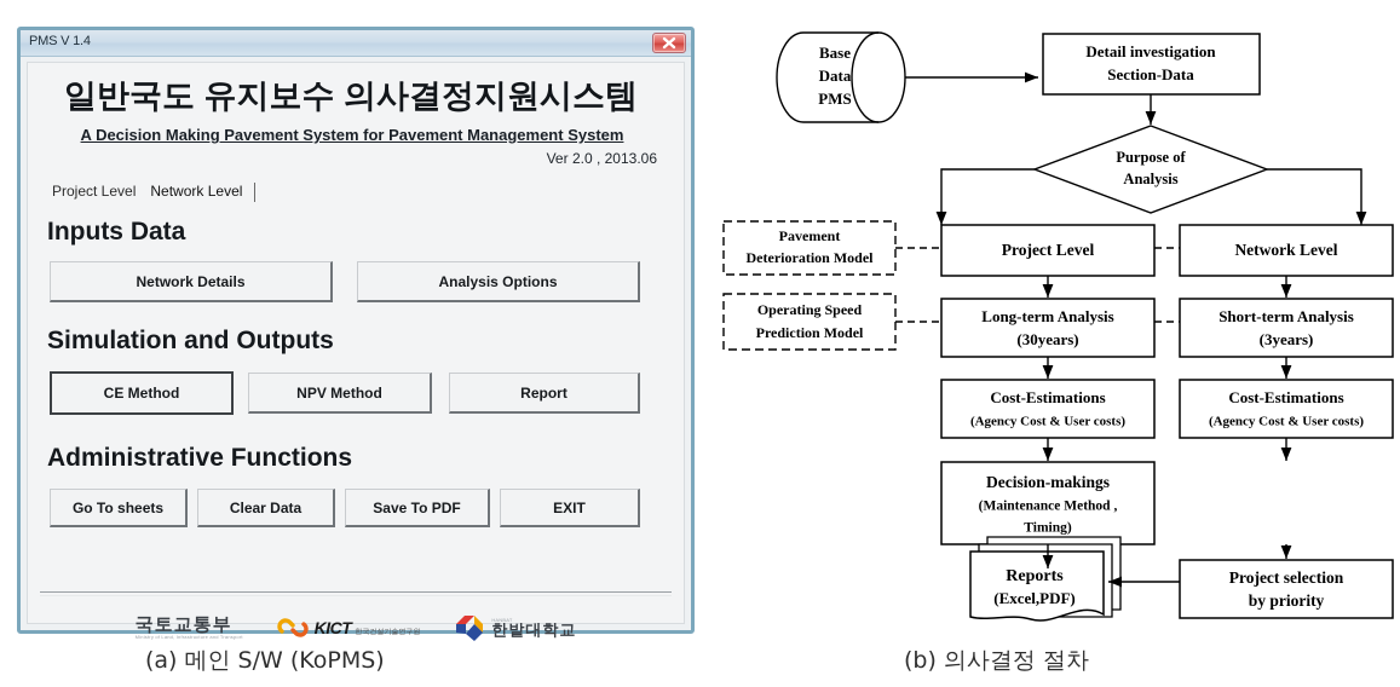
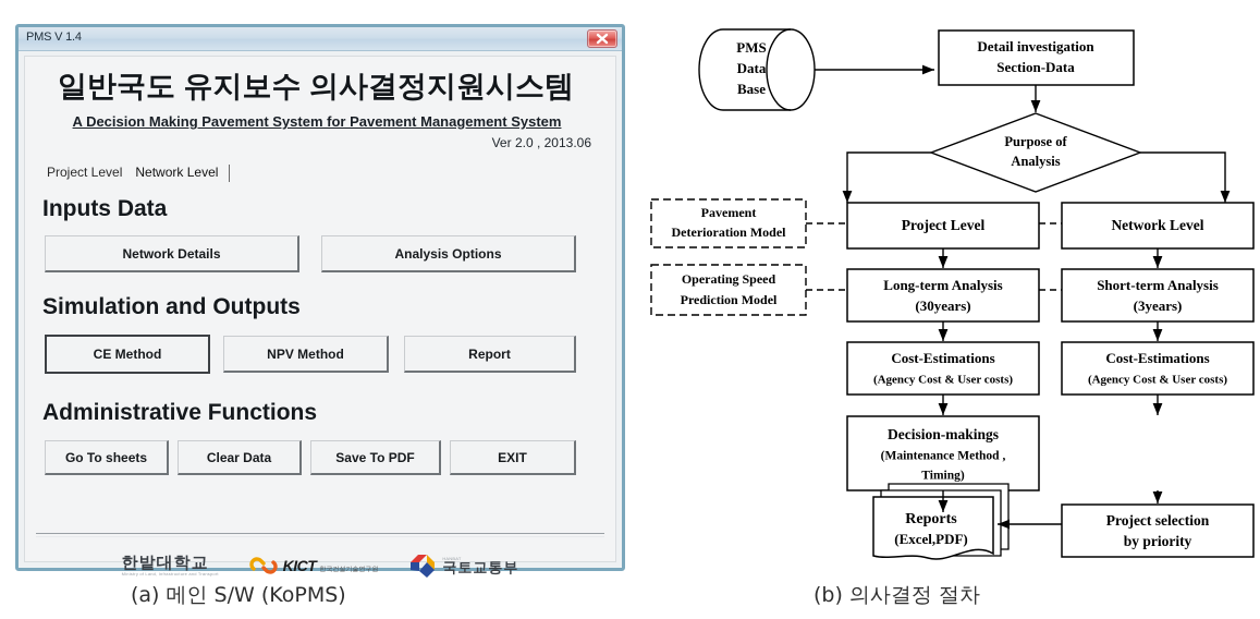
  PMS V 1.4
  일반국도 유지보수 의사결정지원시스템
  A Decision Making Pavement System for Pavement Management System
  Ver 2.0 , 2013.06
  Project Level
  Network Level
  Inputs Data
  Network Details
  Analysis Options
  Simulation and Outputs
  CE Method
  NPV Method
  Report
  Administrative Functions
  Go To sheets
  Clear Data
  Save To PDF
  EXIT
- 국토교통부
+ 한밭대학교
  KICT
- 한밭대학교
+ 국토교통부
- Base
+ PMS
  Data
- PMS
+ Base
  Detail investigation
  Section-Data
  Purpose of
  Analysis
  Pavement
  Deterioration Model
  Operating Speed
  Prediction Model
  Project Level
  Network Level
  Long-term Analysis
  (30years)
  Short-term Analysis
  (3years)
  Cost-Estimations
  (Agency Cost & User costs)
  Cost-Estimations
  (Agency Cost & User costs)
  Decision-makings
  (Maintenance Method ,
  Timing)
  Project selection
  by priority
  Reports
  (Excel,PDF)
  (a) 메인 S/W (KoPMS)
  (b) 의사결정 절차
